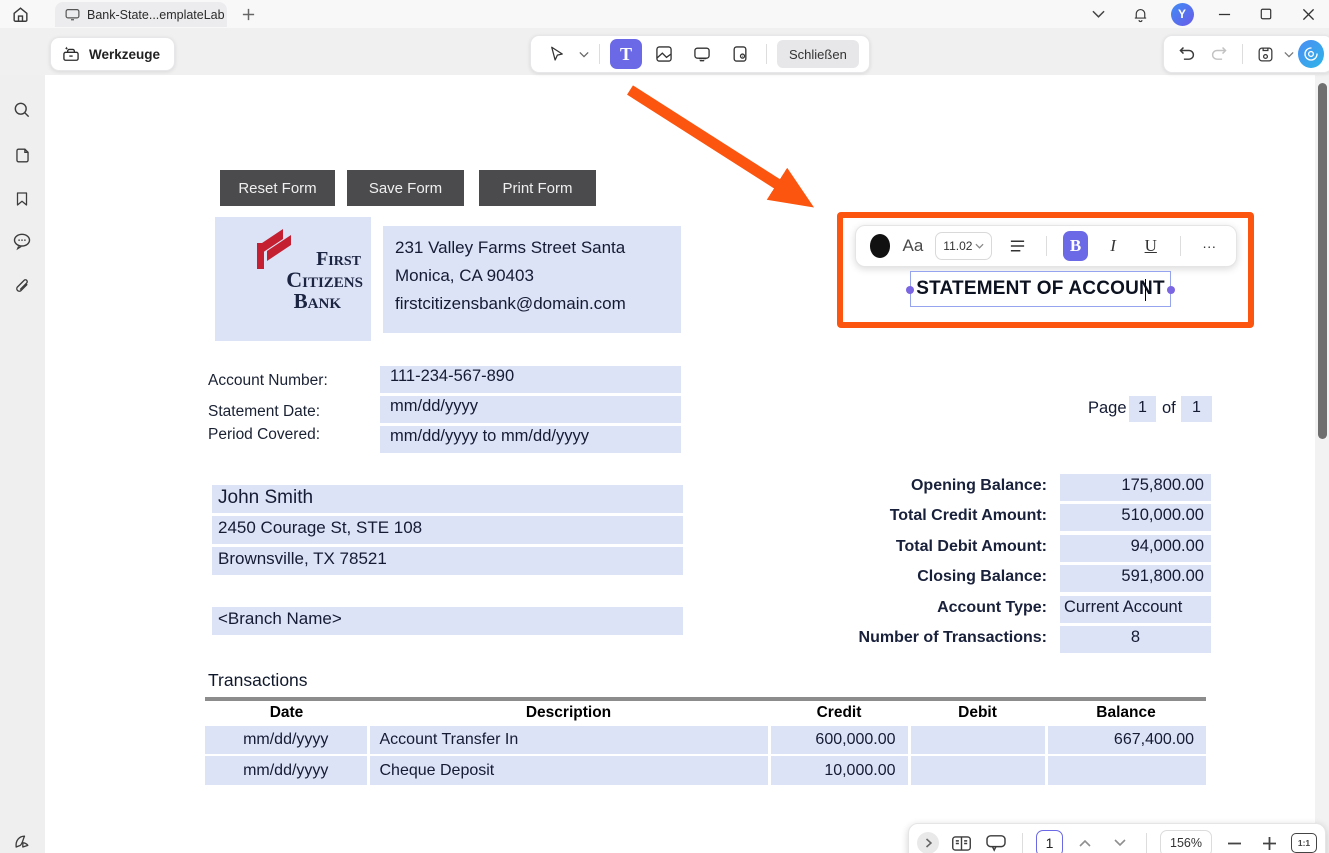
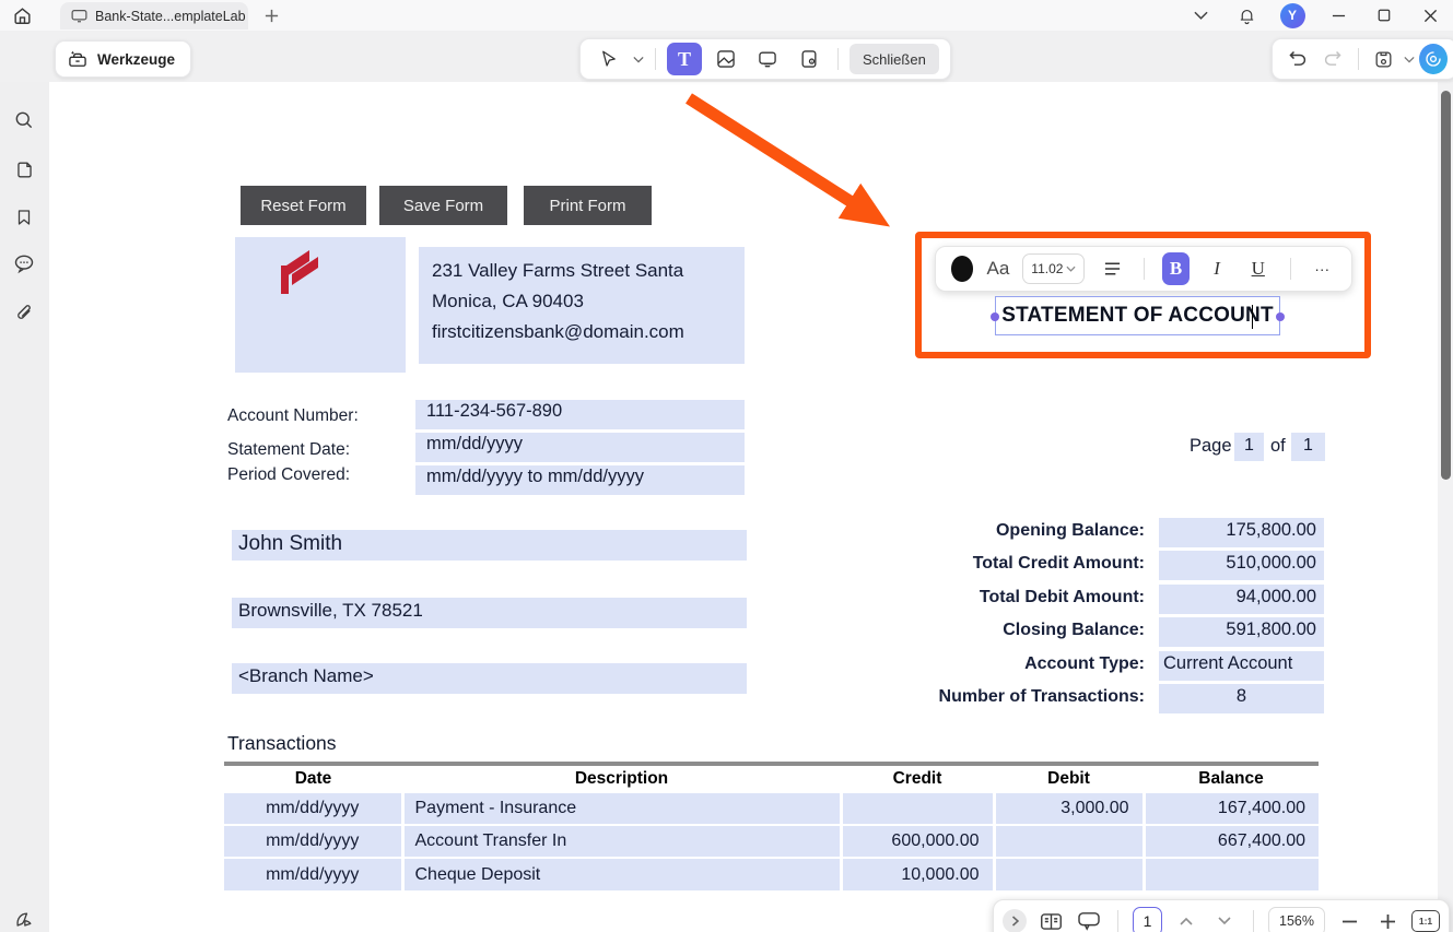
  Bank-State...emplateLab
  Y
  Werkzeuge
  T
  Schließen
  Reset Form
  Save Form
  Print Form
- First
- Citizens
- Bank
  231 Valley Farms Street Santa
  Monica, CA 90403
  firstcitizensbank@domain.com
  Account Number:
  Statement Date:
  Period Covered:
  111-234-567-890
  mm/dd/yyyy
  mm/dd/yyyy to mm/dd/yyyy
  John Smith
- 2450 Courage St, STE 108
  Brownsville, TX 78521
  <Branch Name>
  Page
  1
  of
  1
  Opening Balance:
  175,800.00
  Total Credit Amount:
  510,000.00
  Total Debit Amount:
  94,000.00
  Closing Balance:
  591,800.00
  Account Type:
  Current Account
  Number of Transactions:
  8
  Transactions
  Date	Description	Credit	Debit	Balance
+ mm/dd/yyyy	Payment - Insurance		3,000.00	167,400.00
  mm/dd/yyyy	Account Transfer In	600,000.00		667,400.00
  mm/dd/yyyy	Cheque Deposit	10,000.00
  Aa
  11.02
  B
  I
  U
  ···
  STATEMENT OF ACCOUT
  1
  156%
  1:1
